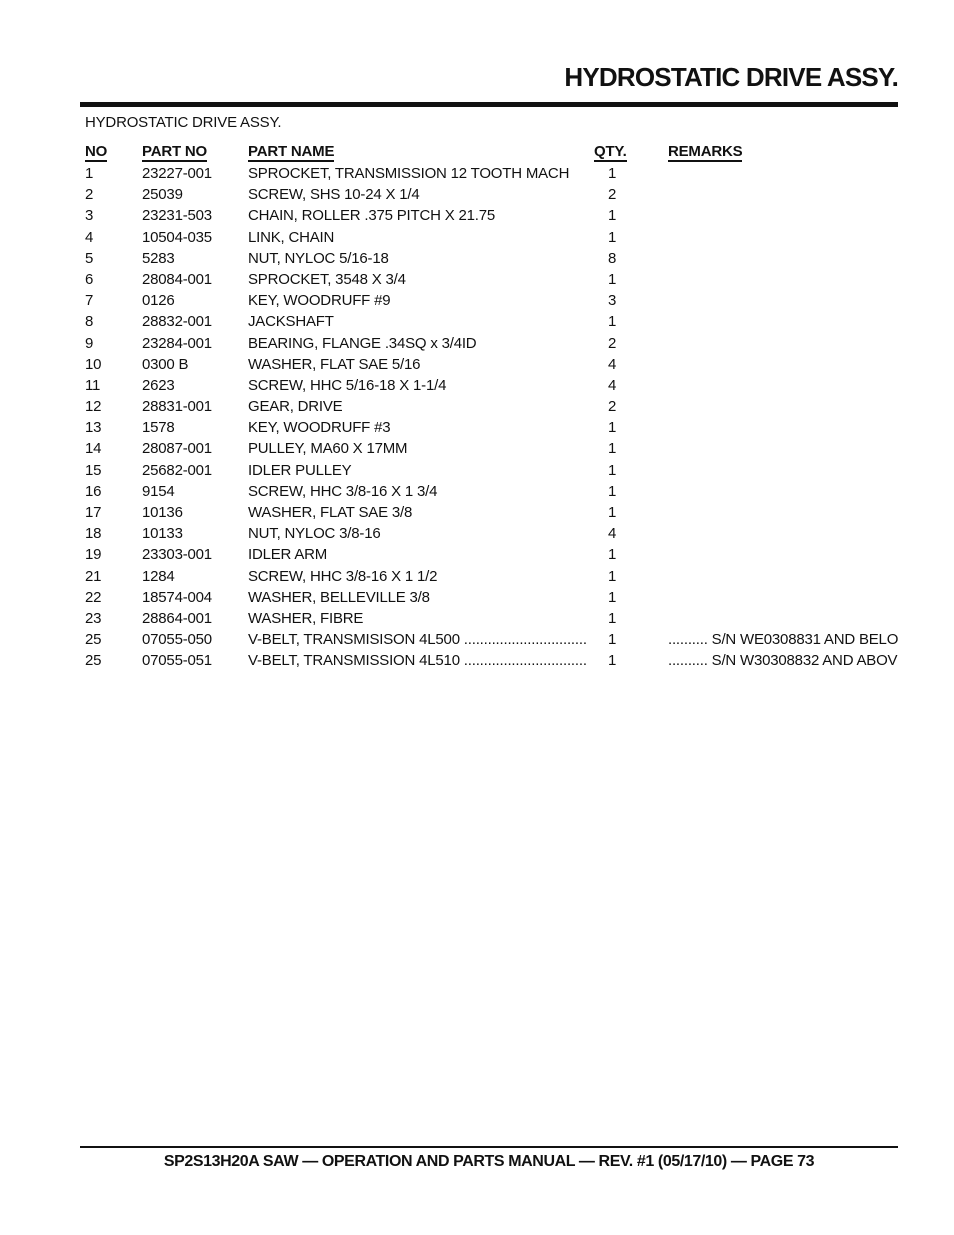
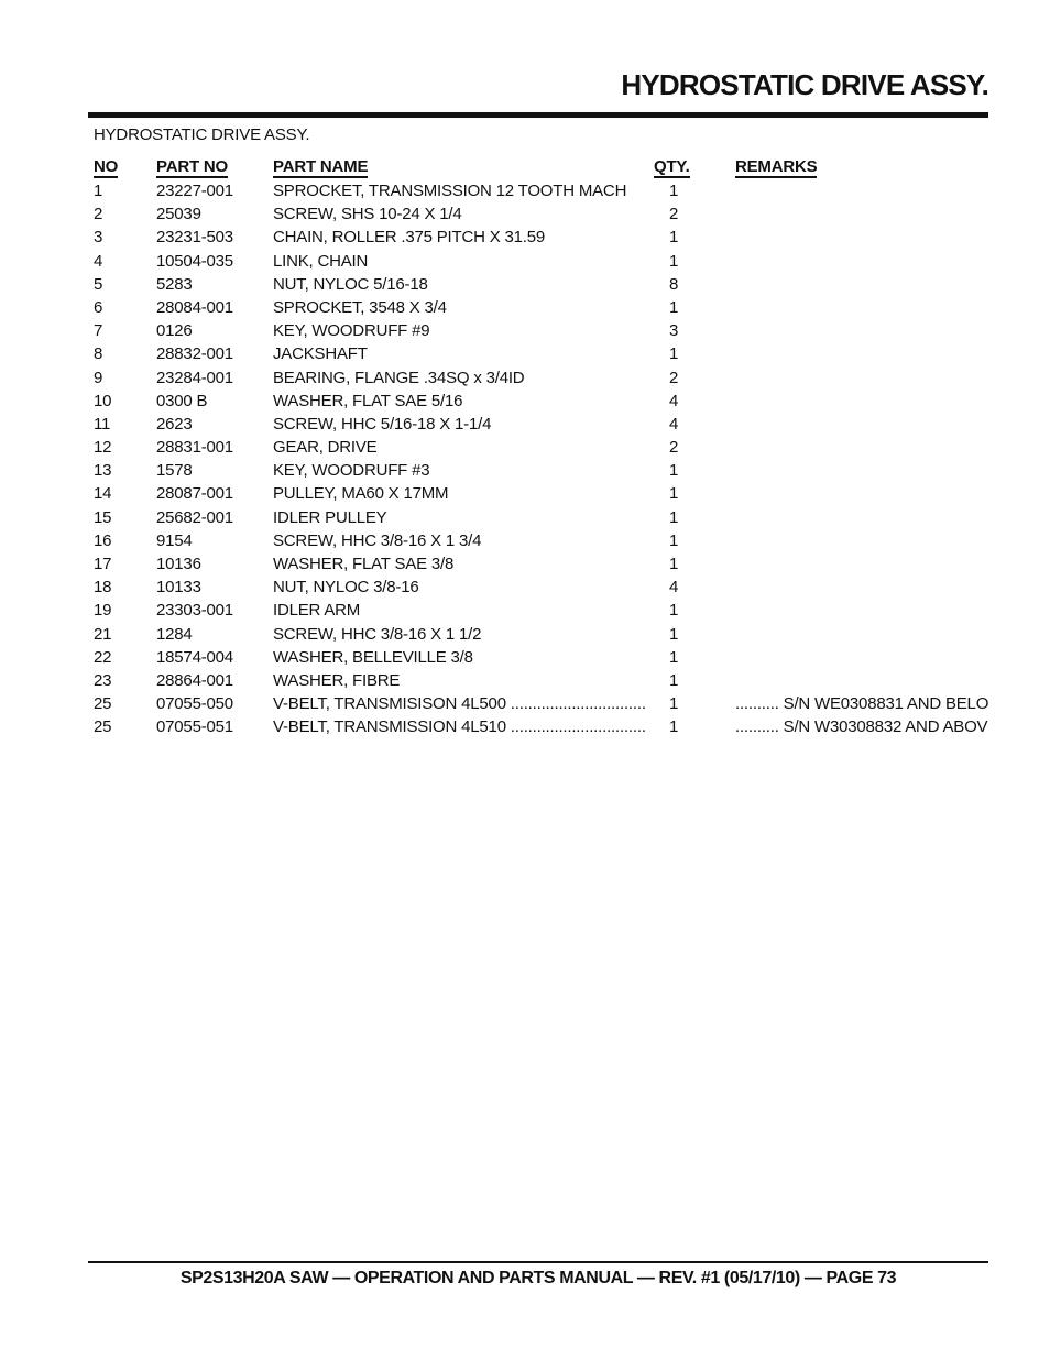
  HYDROSTATIC DRIVE ASSY.
  HYDROSTATIC DRIVE ASSY.
  NO
  PART NO
  PART NAME
  QTY.
  REMARKS
  1
  23227-001
  SPROCKET, TRANSMISSION 12 TOOTH MACH
  1
  2
  25039
  SCREW, SHS 10-24 X 1/4
  2
  3
  23231-503
- CHAIN, ROLLER .375 PITCH X 21.75
+ CHAIN, ROLLER .375 PITCH X 31.59
  1
  4
  10504-035
  LINK, CHAIN
  1
  5
  5283
  NUT, NYLOC 5/16-18
  8
  6
  28084-001
  SPROCKET, 3548 X 3/4
  1
  7
  0126
  KEY, WOODRUFF #9
  3
  8
  28832-001
  JACKSHAFT
  1
  9
  23284-001
  BEARING, FLANGE .34SQ x 3/4ID
  2
  10
  0300 B
  WASHER, FLAT SAE 5/16
  4
  11
  2623
  SCREW, HHC 5/16-18 X 1-1/4
  4
  12
  28831-001
  GEAR, DRIVE
  2
  13
  1578
  KEY, WOODRUFF #3
  1
  14
  28087-001
  PULLEY, MA60 X 17MM
  1
  15
  25682-001
  IDLER PULLEY
  1
  16
  9154
  SCREW, HHC 3/8-16 X 1 3/4
  1
  17
  10136
  WASHER, FLAT SAE 3/8
  1
  18
  10133
  NUT, NYLOC 3/8-16
  4
  19
  23303-001
  IDLER ARM
  1
  21
  1284
  SCREW, HHC 3/8-16 X 1 1/2
  1
  22
  18574-004
  WASHER, BELLEVILLE 3/8
  1
  23
  28864-001
  WASHER, FIBRE
  1
  25
  07055-050
  V-BELT, TRANSMISISON 4L500 ...............................
  1
  .......... S/N WE0308831 AND BELO
  25
  07055-051
  V-BELT, TRANSMISSION 4L510 ...............................
  1
  .......... S/N W30308832 AND ABOV
  SP2S13H20A SAW — OPERATION AND PARTS MANUAL — REV. #1 (05/17/10) — PAGE 73
